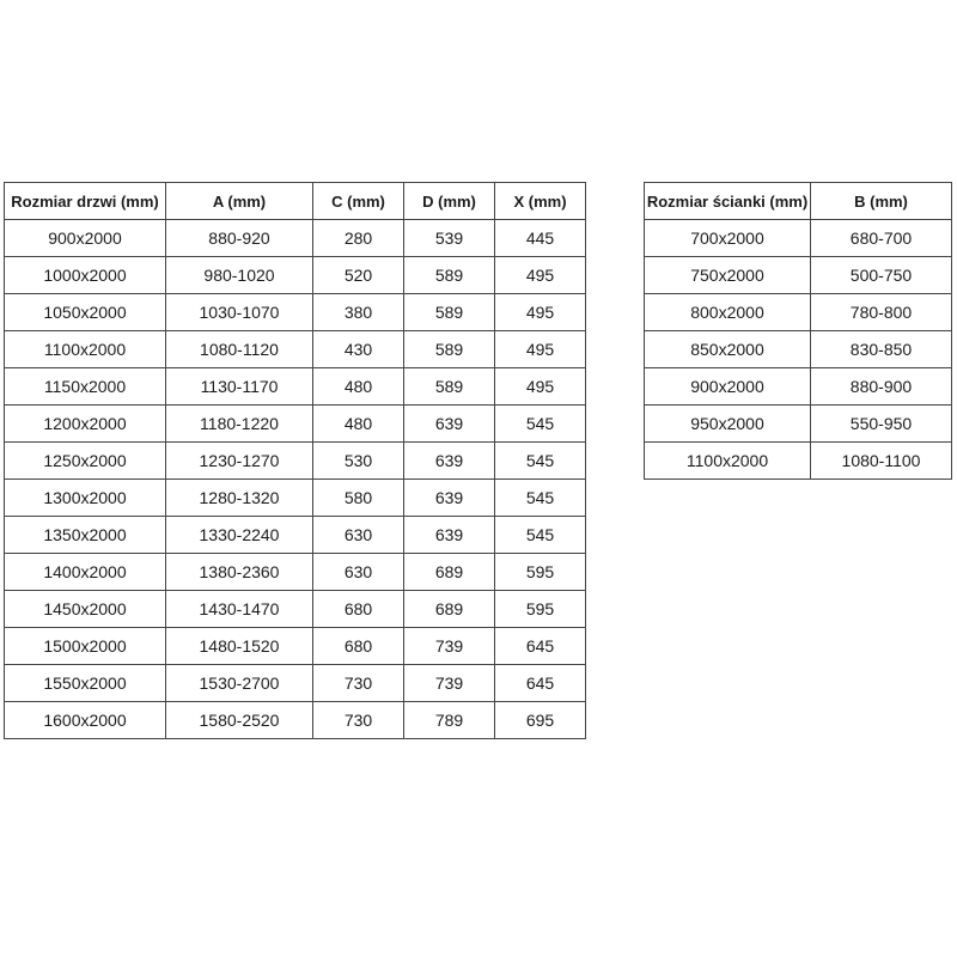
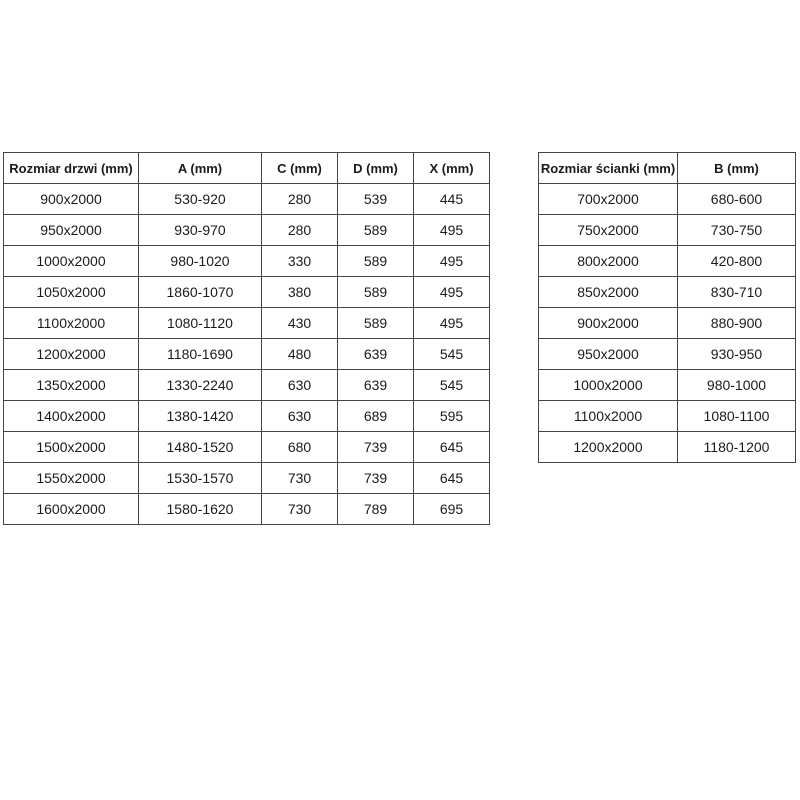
  Rozmiar drzwi (mm)	A (mm)	C (mm)	D (mm)	X (mm)
- 900x2000	880-920	280	539	445
+ 900x2000	530-920	280	539	445
+ 950x2000	930-970	280	589	495
- 1000x2000	980-1020	520	589	495
+ 1000x2000	980-1020	330	589	495
- 1050x2000	1030-1070	380	589	495
+ 1050x2000	1860-1070	380	589	495
  1100x2000	1080-1120	430	589	495
- 1150x2000	1130-1170	480	589	495
- 1200x2000	1180-1220	480	639	545
+ 1200x2000	1180-1690	480	639	545
- 1250x2000	1230-1270	530	639	545
- 1300x2000	1280-1320	580	639	545
  1350x2000	1330-2240	630	639	545
- 1400x2000	1380-2360	630	689	595
+ 1400x2000	1380-1420	630	689	595
- 1450x2000	1430-1470	680	689	595
  1500x2000	1480-1520	680	739	645
- 1550x2000	1530-2700	730	739	645
+ 1550x2000	1530-1570	730	739	645
- 1600x2000	1580-2520	730	789	695
+ 1600x2000	1580-1620	730	789	695
  Rozmiar ścianki (mm)	B (mm)
- 700x2000	680-700
+ 700x2000	680-600
- 750x2000	500-750
+ 750x2000	730-750
- 800x2000	780-800
+ 800x2000	420-800
- 850x2000	830-850
+ 850x2000	830-710
  900x2000	880-900
- 950x2000	550-950
+ 950x2000	930-950
+ 1000x2000	980-1000
  1100x2000	1080-1100
+ 1200x2000	1180-1200
